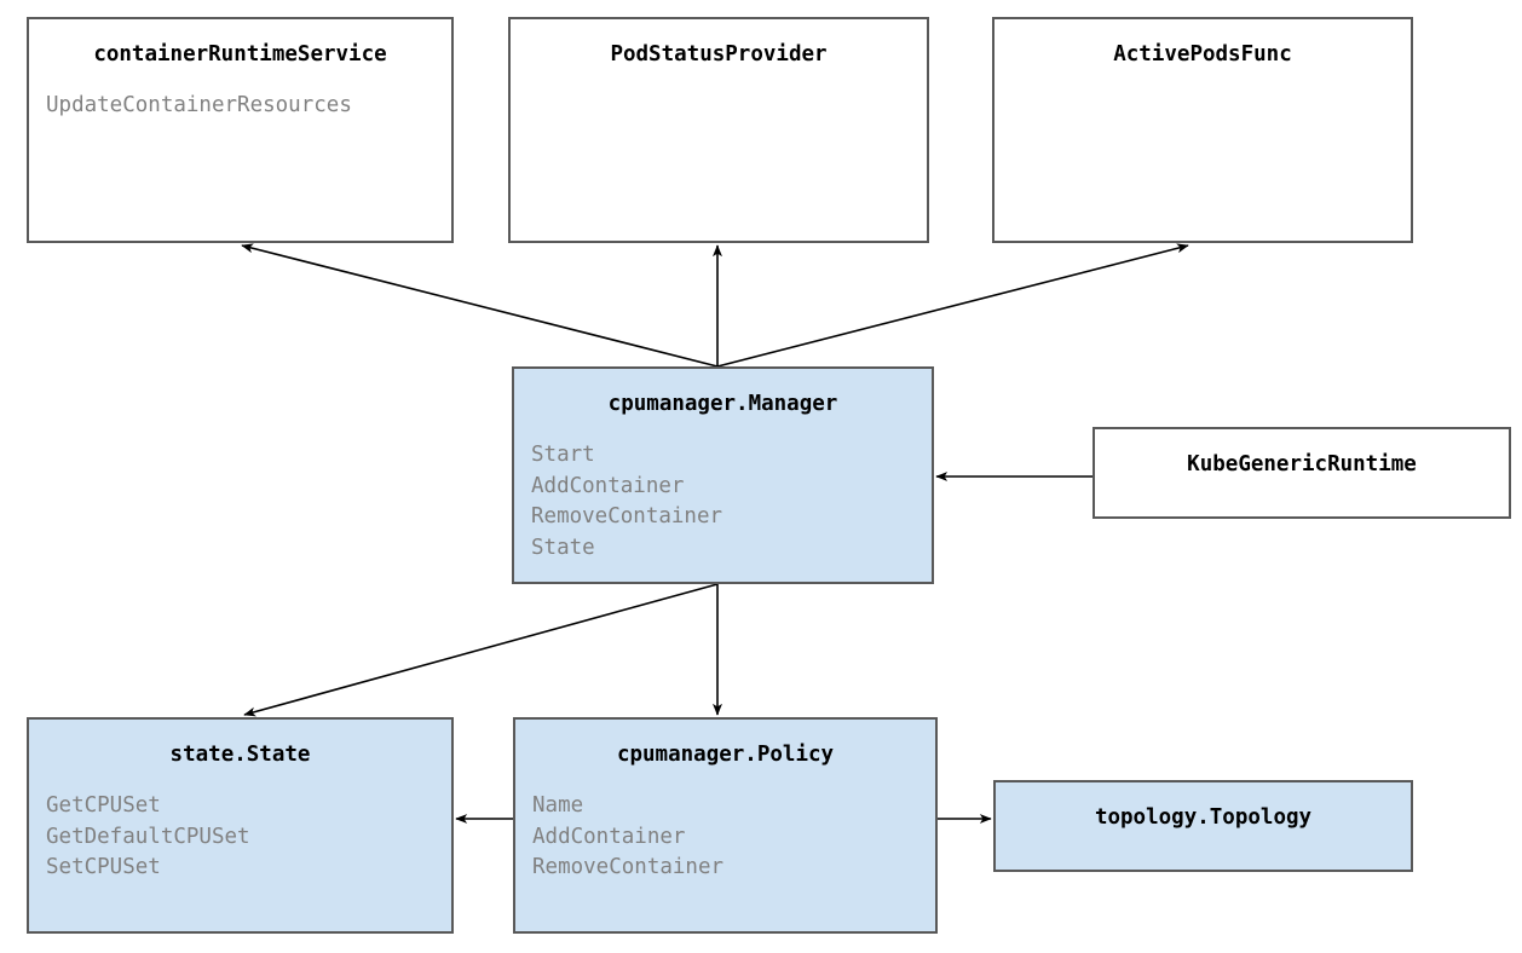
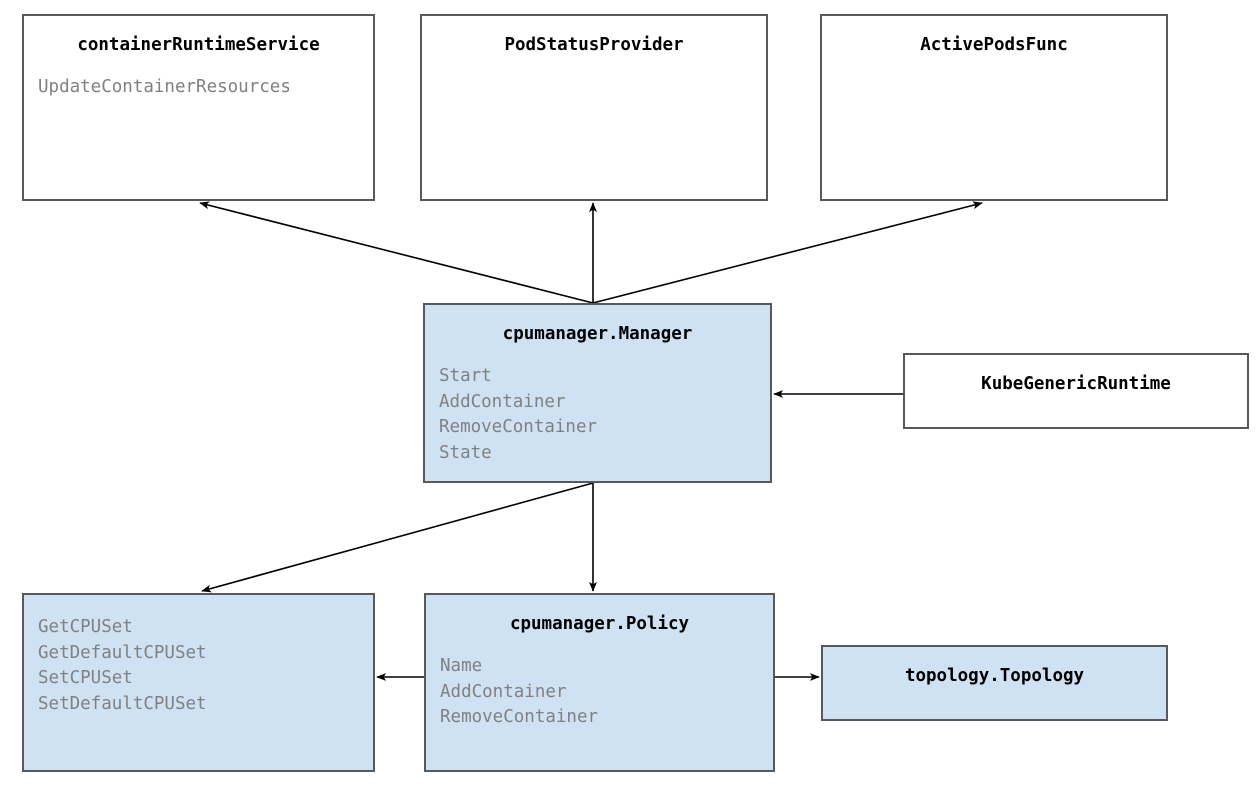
  containerRuntimeService
  UpdateContainerResources
  PodStatusProvider
  ActivePodsFunc
  cpumanager.Manager
  Start
  AddContainer
  RemoveContainer
  State
  KubeGenericRuntime
- state.State
  GetCPUSet
  GetDefaultCPUSet
  SetCPUSet
+ SetDefaultCPUSet
  cpumanager.Policy
  Name
  AddContainer
  RemoveContainer
  topology.Topology
